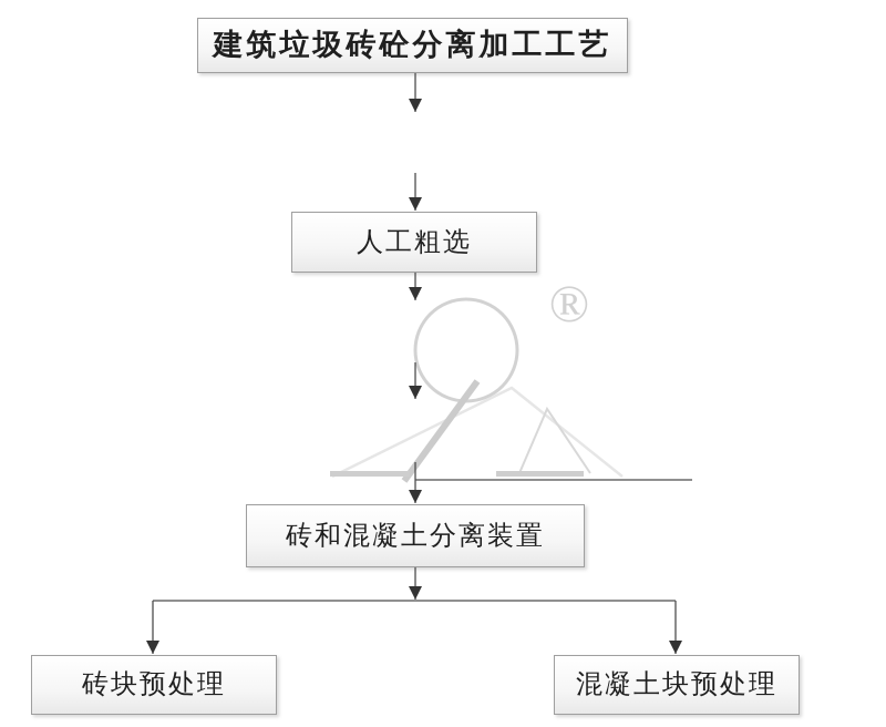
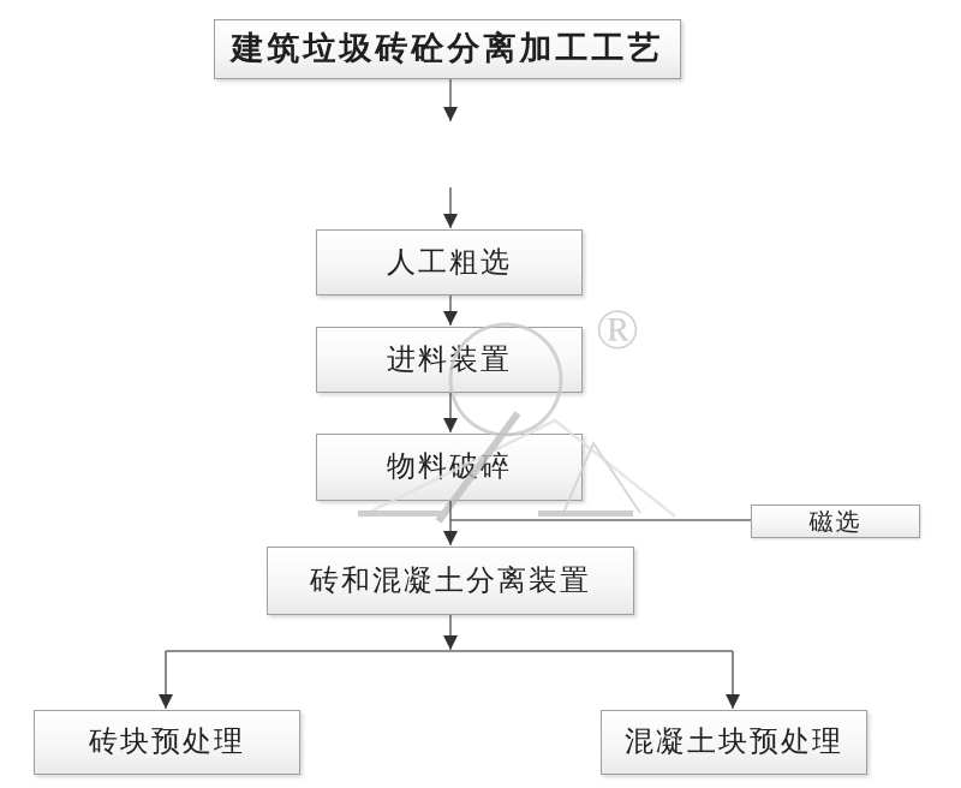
  建筑垃圾砖砼分离加工工艺
  人工粗选
+ 进料装置
+ 物料破碎
+ 磁选
  砖和混凝土分离装置
  砖块预处理
  混凝土块预处理
  ®
